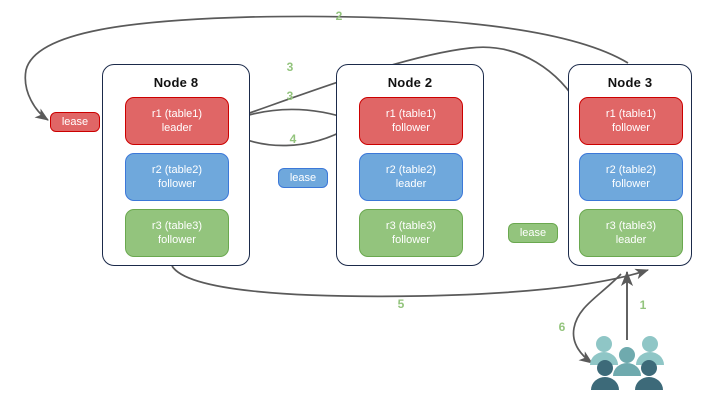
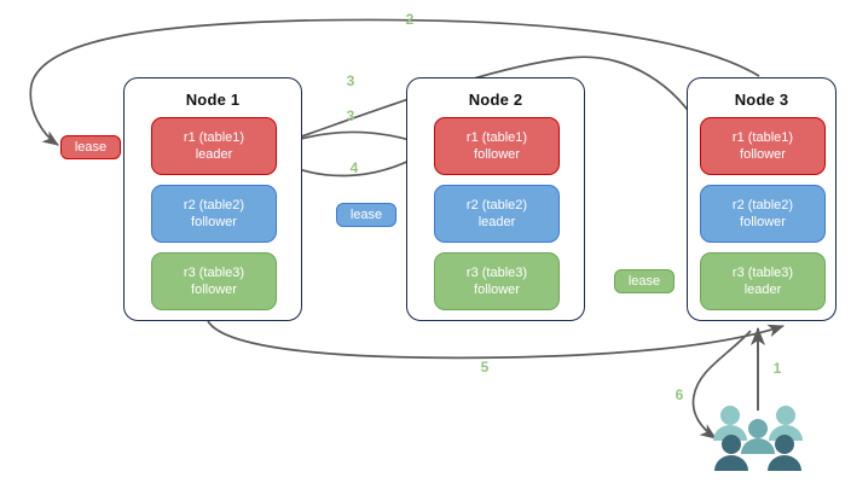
- Node 8
+ Node 1
  r1 (table1)
  leader
  r2 (table2)
  follower
  r3 (table3)
  follower
  Node 2
  r1 (table1)
  follower
  r2 (table2)
  leader
  r3 (table3)
  follower
  Node 3
  r1 (table1)
  follower
  r2 (table2)
  follower
  r3 (table3)
  leader
  lease
  lease
  lease
  2
  3
  3
  4
  5
  1
  6
